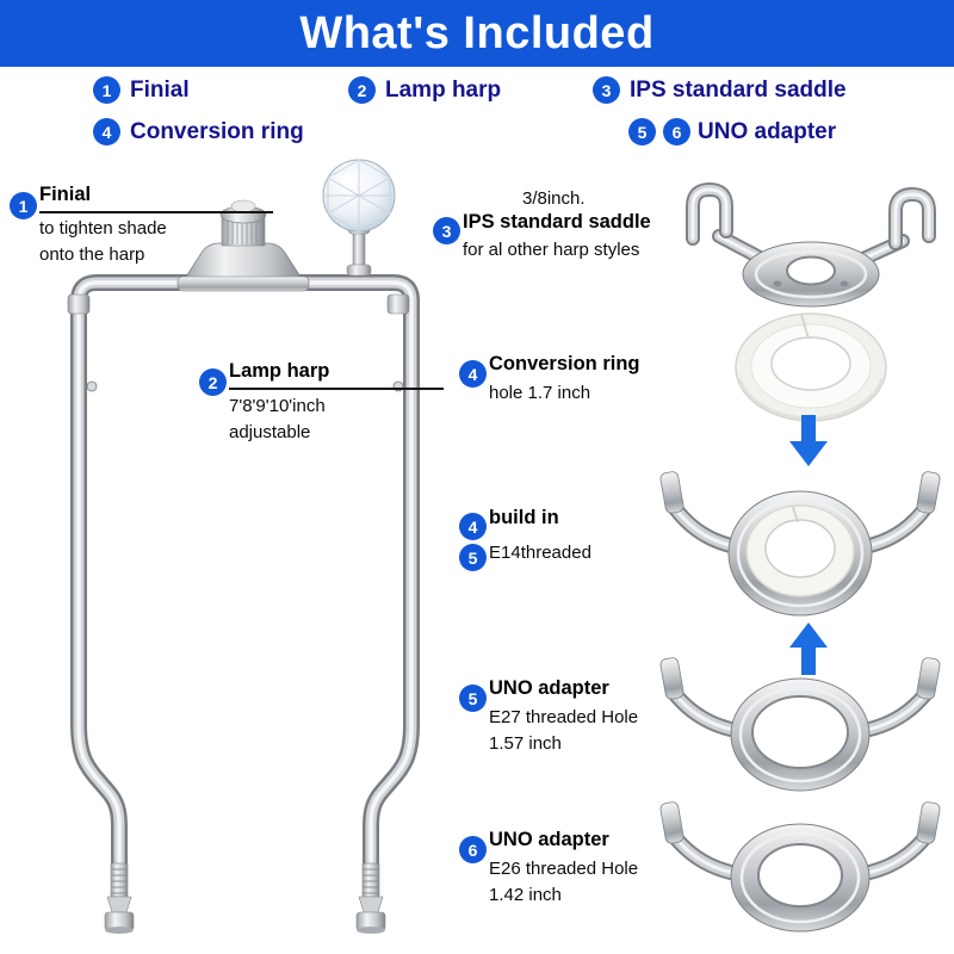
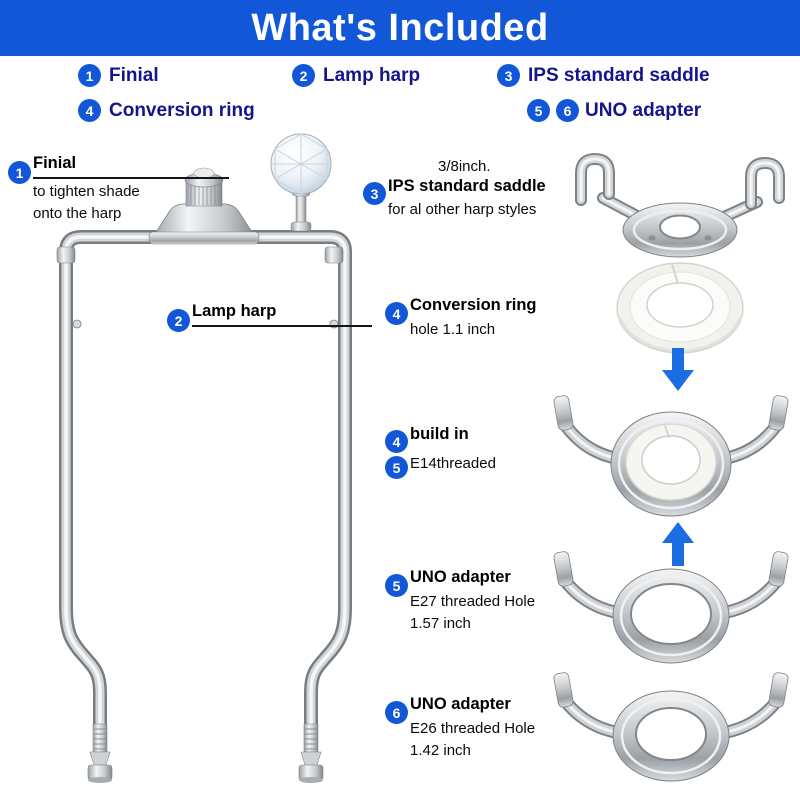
  What's Included
  1
  Finial
  2
  Lamp harp
  3
  IPS standard saddle
  4
  Conversion ring
  5
  6
  UNO adapter
  1
  Finial
  to tighten shade
  onto the harp
  2
  Lamp harp
- 7'8'9'10'inch
- adjustable
  3/8inch.
  3
  IPS standard saddle
  for al other harp styles
  4
  Conversion ring
- hole 1.7 inch
+ hole 1.1 inch
  4
  build in
  5
  E14threaded
  5
  UNO adapter
  E27 threaded Hole
  1.57 inch
  6
  UNO adapter
  E26 threaded Hole
  1.42 inch
